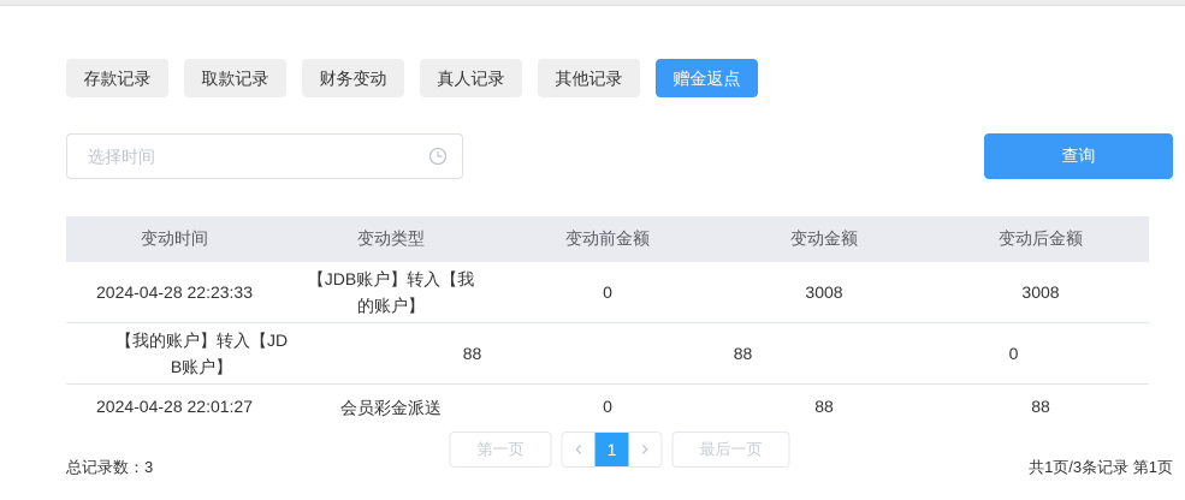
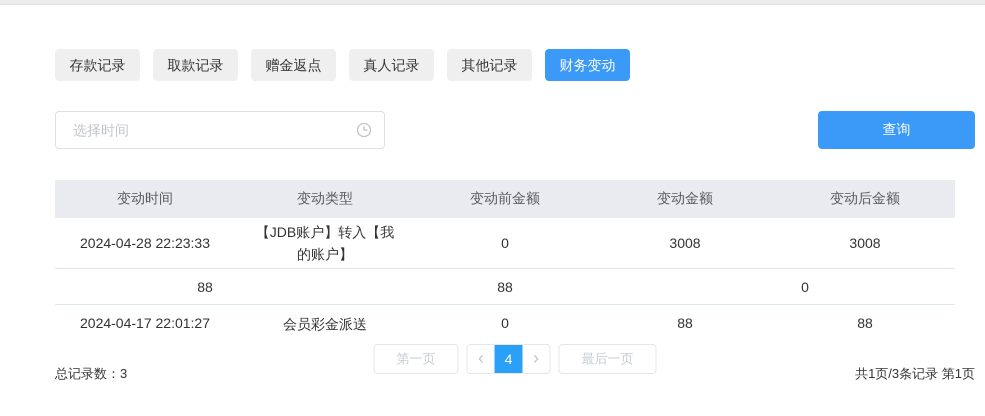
  存款记录
  取款记录
- 财务变动
+ 赠金返点
  真人记录
  其他记录
- 赠金返点
+ 财务变动
  选择时间
  查询
  变动时间
  变动类型
  变动前金额
  变动金额
  变动后金额
  2024-04-28 22:23:33
  【JDB账户】转入【我的账户】
  0
  3008
  3008
- 【我的账户】转入【JDB账户】
  88
  88
  0
- 2024-04-28 22:01:27
+ 2024-04-17 22:01:27
  会员彩金派送
  0
  88
  88
  第一页
  ‹
- 1
+ 4
  ›
  最后一页
  总记录数：3
  共1页/3条记录 第1页
